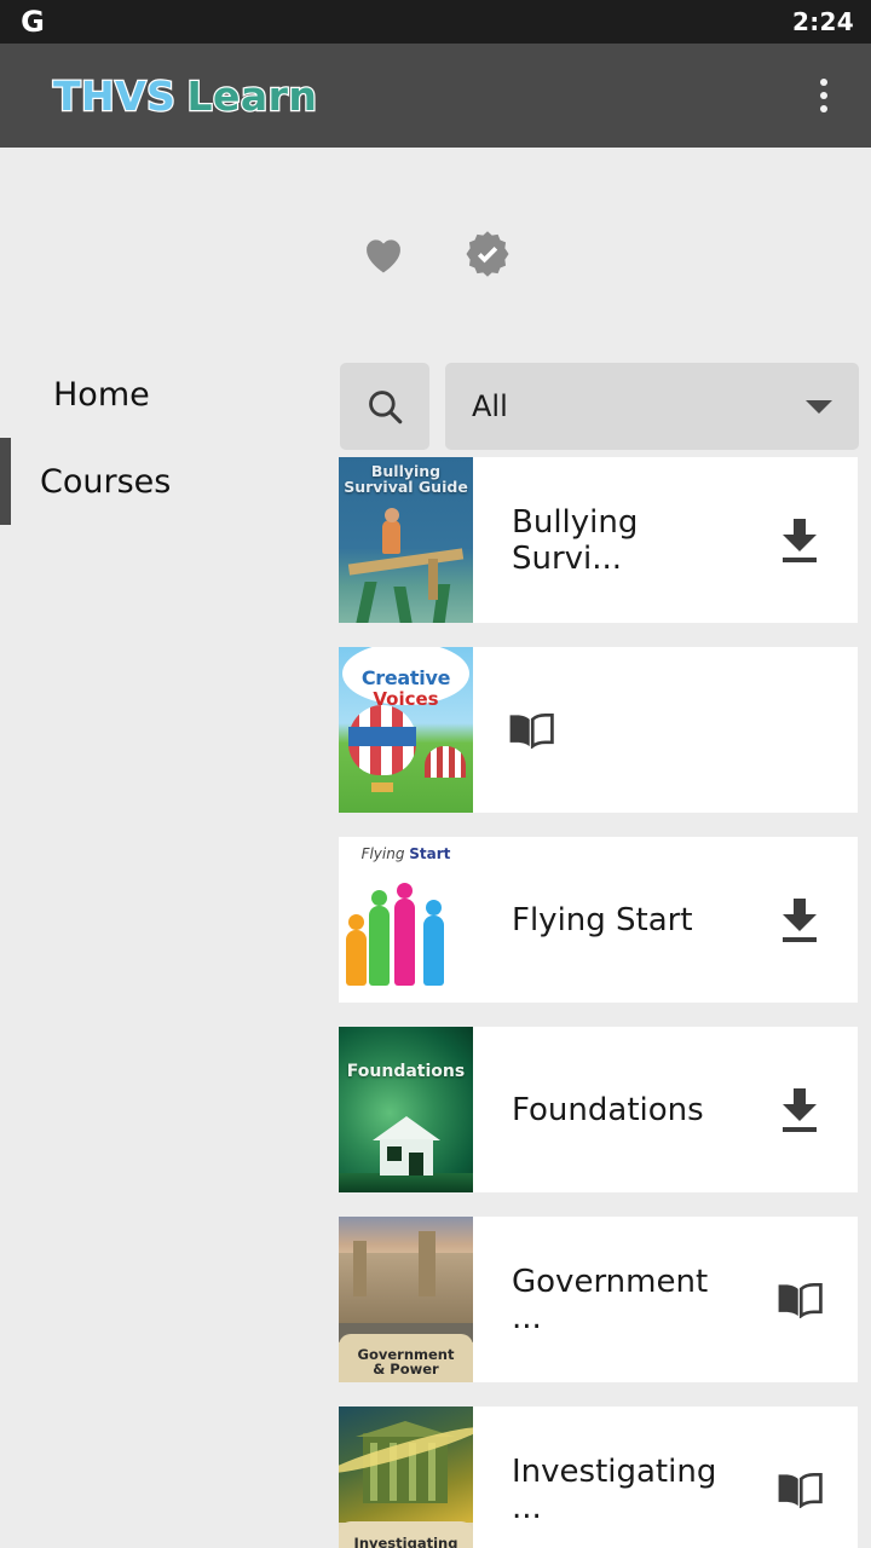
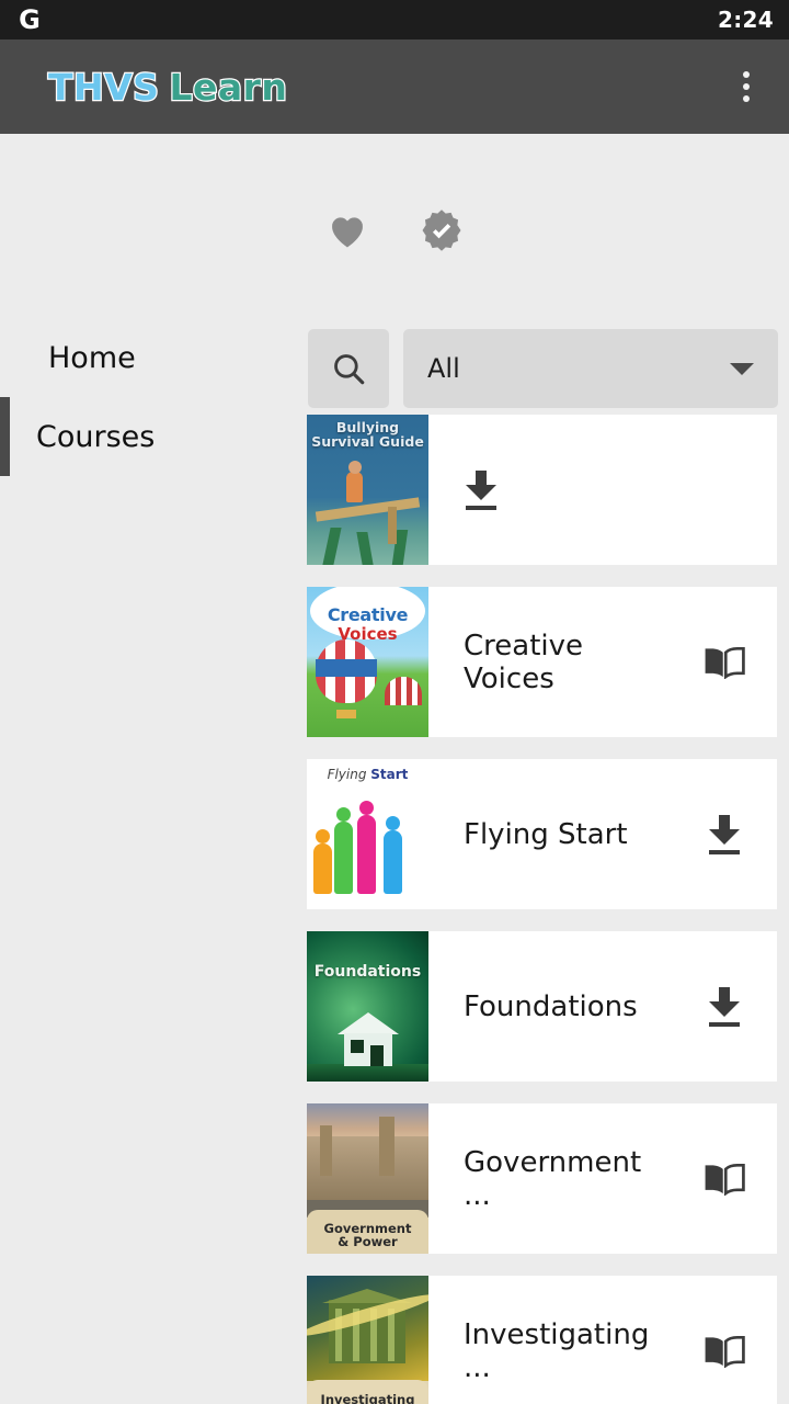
  G
  2:24
  THVS
  Learn
  Home
  Courses
  All
  Bullying
  Survival Guide
- Bullying Survi...
  Creative
  Voices
+ Creative Voices
  Flying Start
  Flying Start
  Foundations
  Foundations
  Government
  & Power
  Government ...
  Investigating
  Investigating ...
